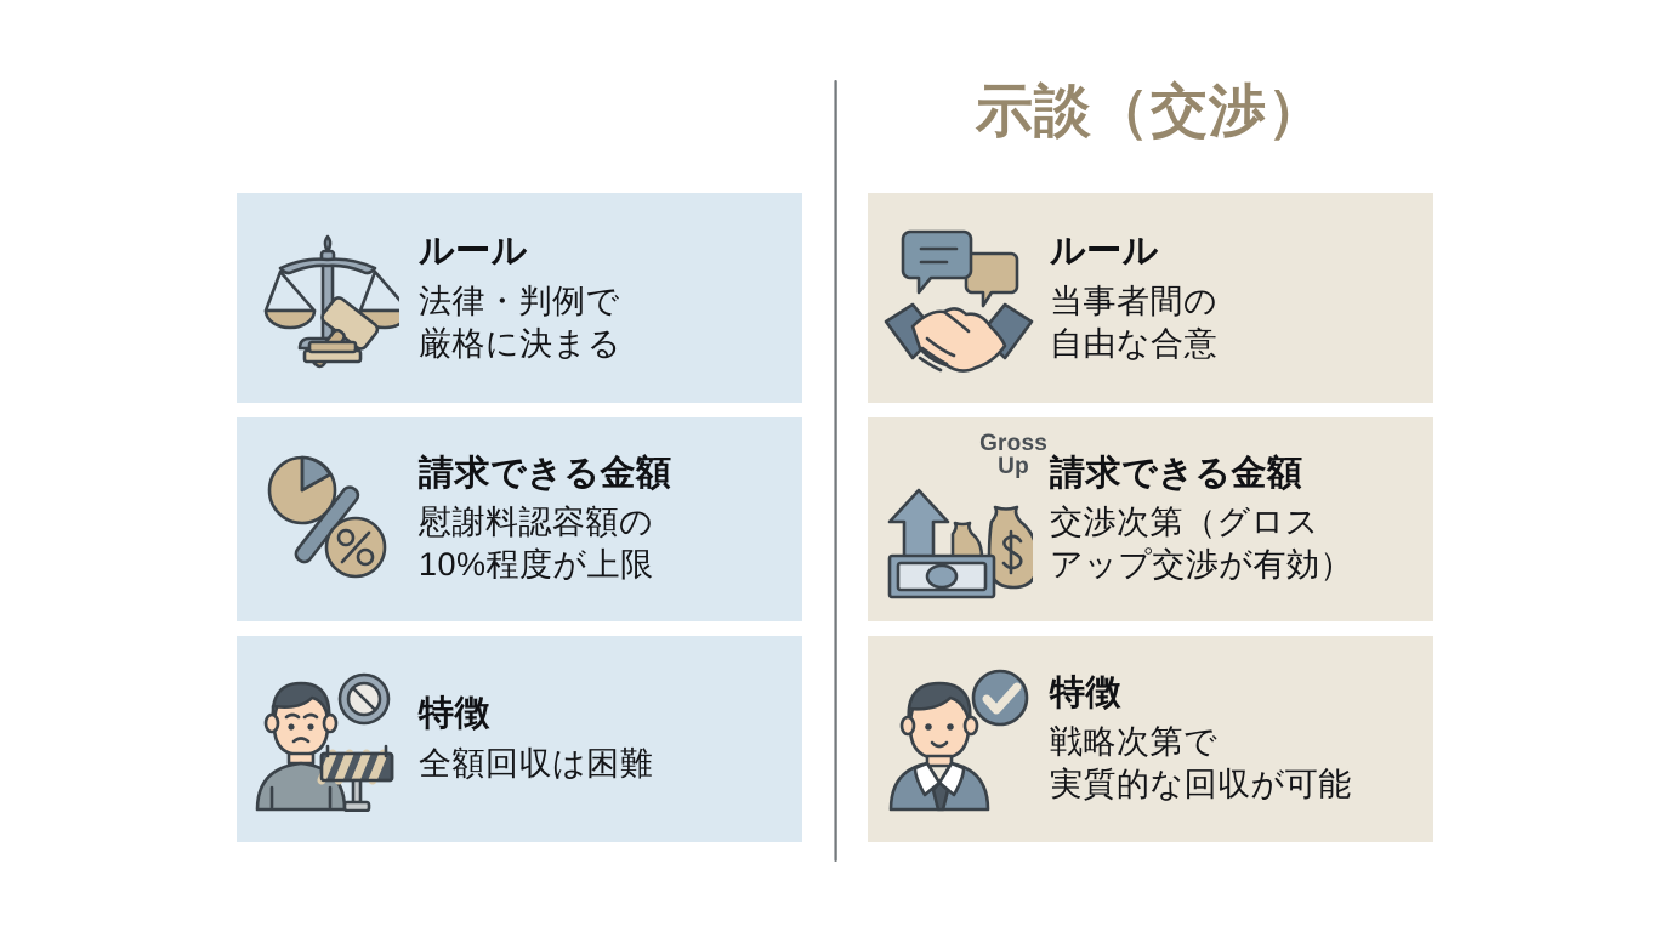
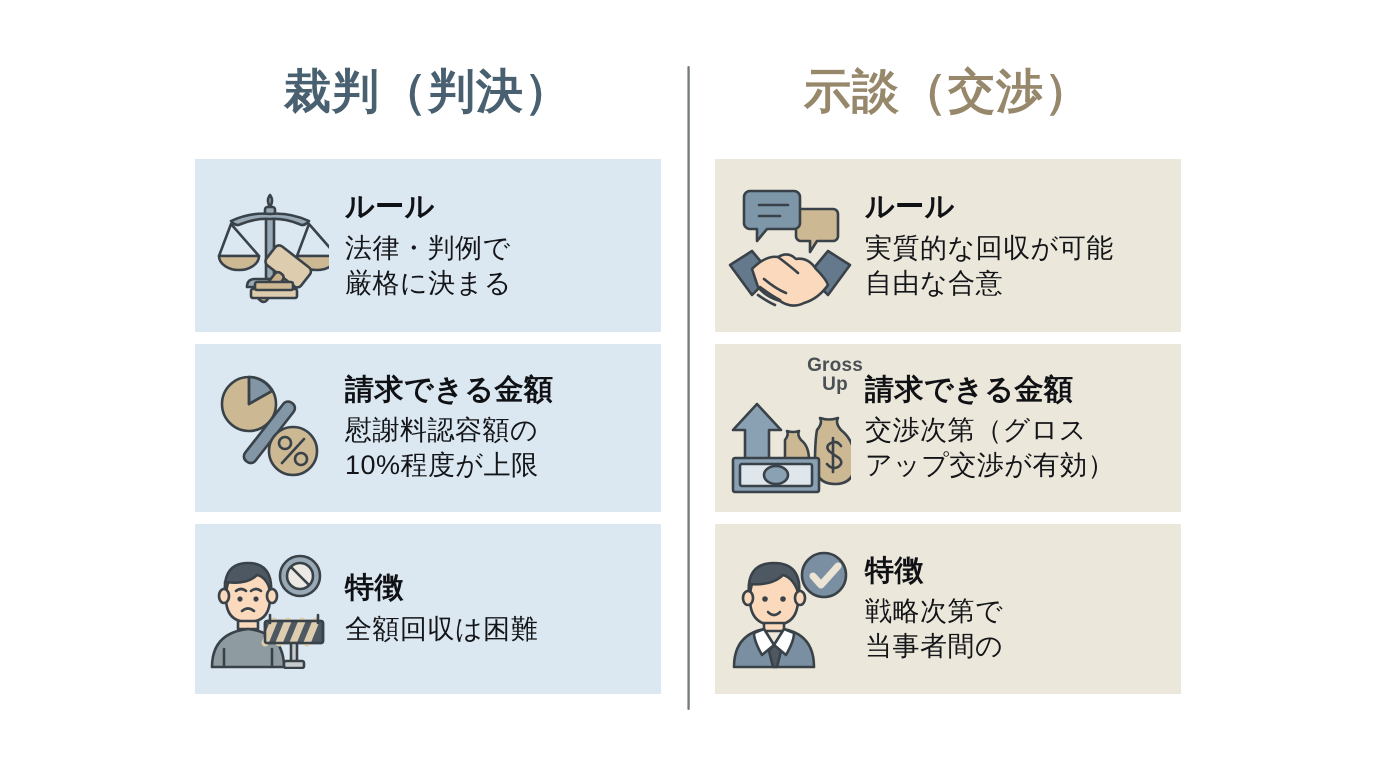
+ 裁判（判決）
  ルール
  法律・判例で
  厳格に決まる
  請求できる金額
  慰謝料認容額の
  10%程度が上限
  特徴
  全額回収は困難
  示談（交渉）
  ルール
- 当事者間の
+ 実質的な回収が可能
  自由な合意
  Gross
  Up
  請求できる金額
  交渉次第（グロス
  アップ交渉が有効）
  特徴
  戦略次第で
- 実質的な回収が可能
+ 当事者間の
